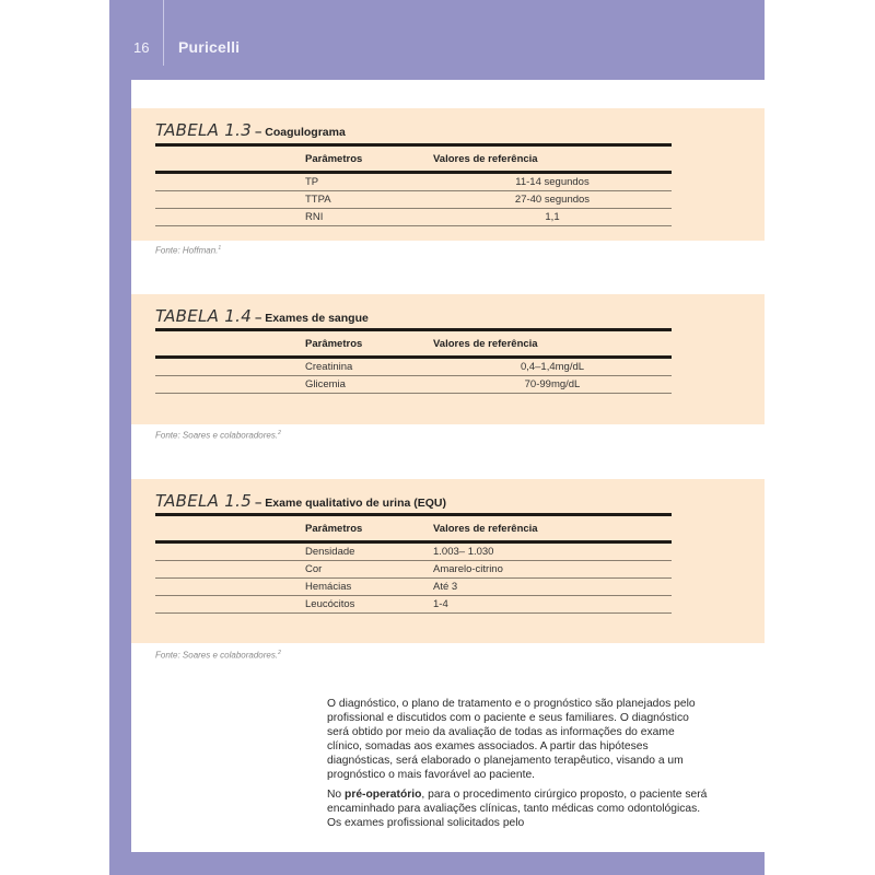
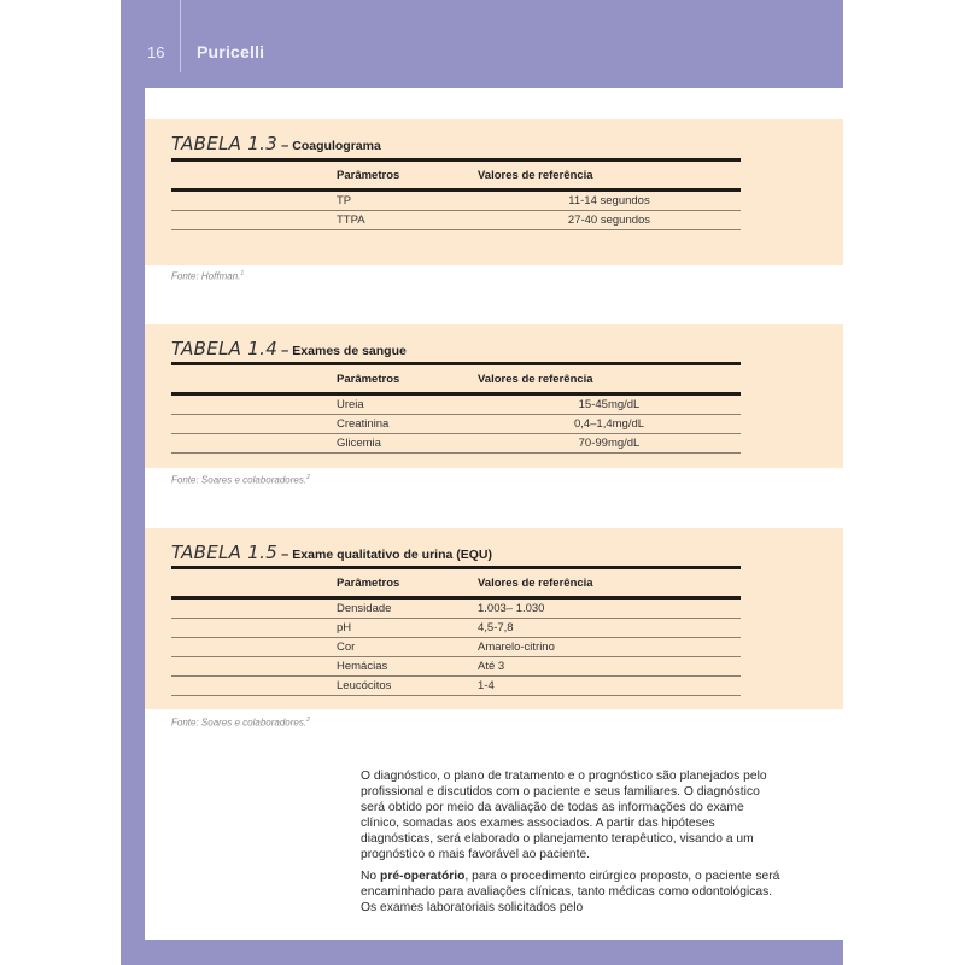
  16
  Puricelli
  TABELA 1.3 – Coagulograma
  	Parâmetros	Valores de referência
  	TP	11-14 segundos
  	TTPA	27-40 segundos
- 	RNI	1,1
  Fonte: Hoffman.
  TABELA 1.4 – Exames de sangue
  	Parâmetros	Valores de referência
+ 	Ureia	15-45mg/dL
  	Creatinina	0,4–1,4mg/dL
  	Glicemia	70-99mg/dL
  Fonte: Soares e colaboradores.
  TABELA 1.5 – Exame qualitativo de urina (EQU)
  	Parâmetros	Valores de referência
  	Densidade	1.003– 1.030
+ 	pH	4,5-7,8
  	Cor	Amarelo-citrino
  	Hemácias	Até 3
  	Leucócitos	1-4
  Fonte: Soares e colaboradores.
  O diagnóstico, o plano de tratamento e o prognóstico são planejados pelo profissional e discutidos com o paciente e seus familiares. O diagnóstico será obtido por meio da avaliação de todas as informações do exame clínico, somadas aos exames associados. A partir das hipóteses diagnósticas, será elaborado o planejamento terapêutico, visando a um prognóstico o mais favorável ao paciente.
- No pré-operatório, para o procedimento cirúrgico proposto, o paciente será encaminhado para avaliações clínicas, tanto médicas como odontológicas. Os exames profissional solicitados pelo
+ No pré-operatório, para o procedimento cirúrgico proposto, o paciente será encaminhado para avaliações clínicas, tanto médicas como odontológicas. Os exames laboratoriais solicitados pelo
